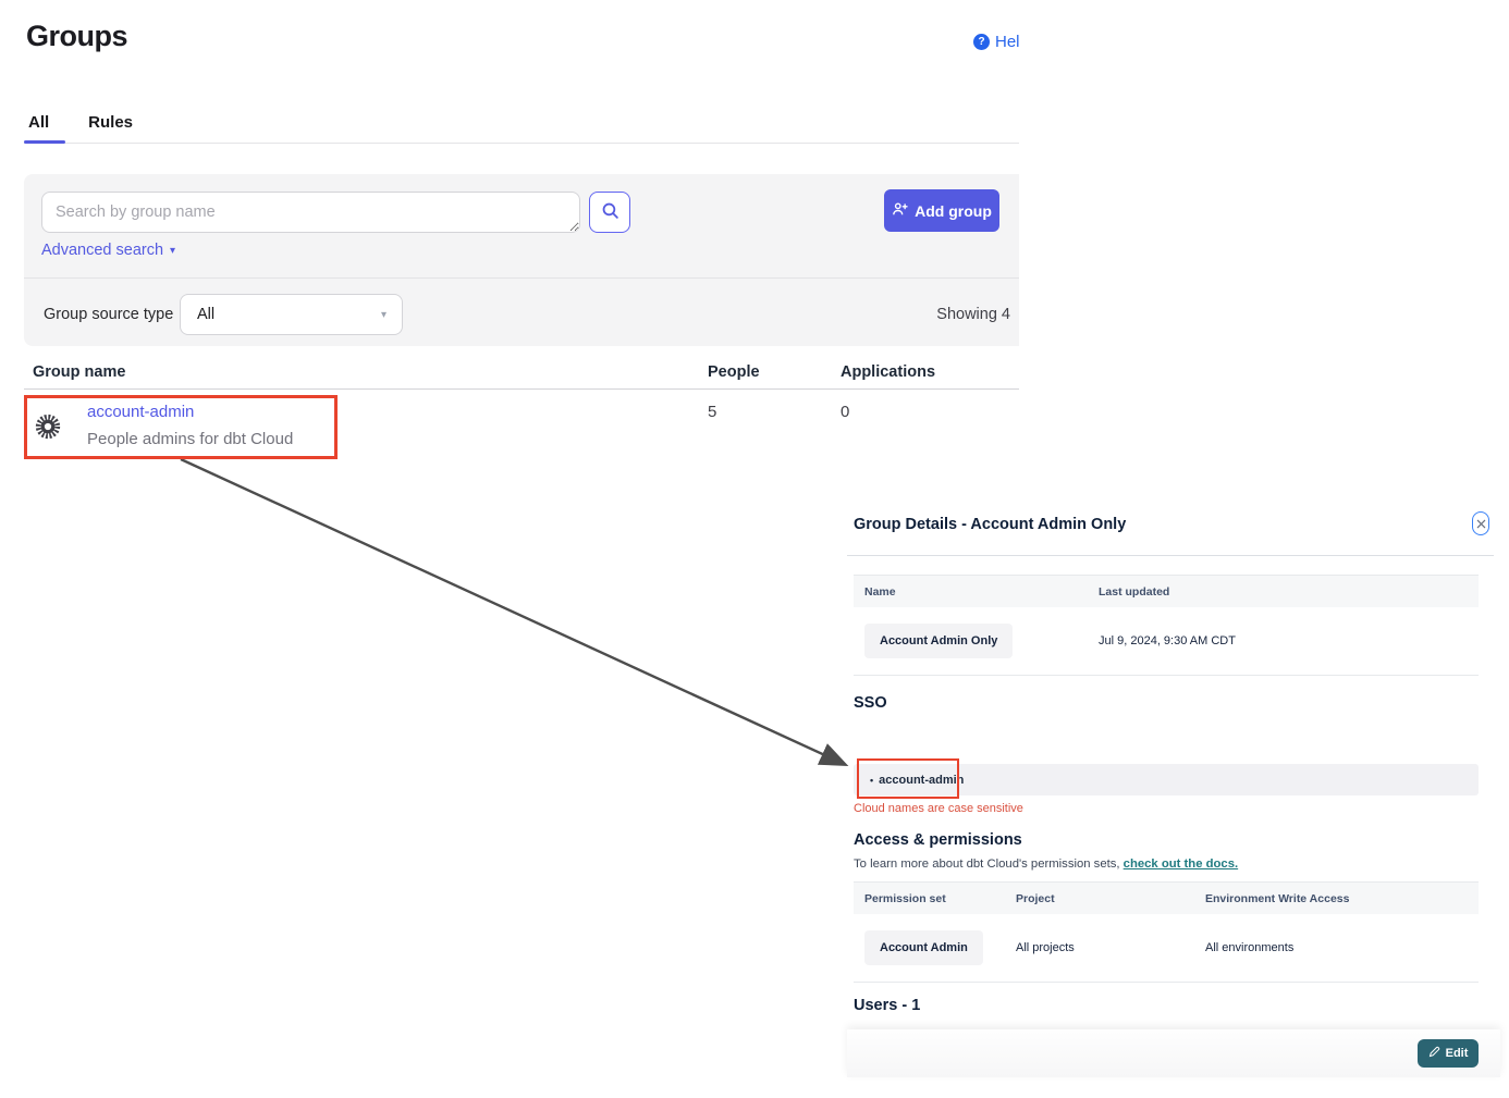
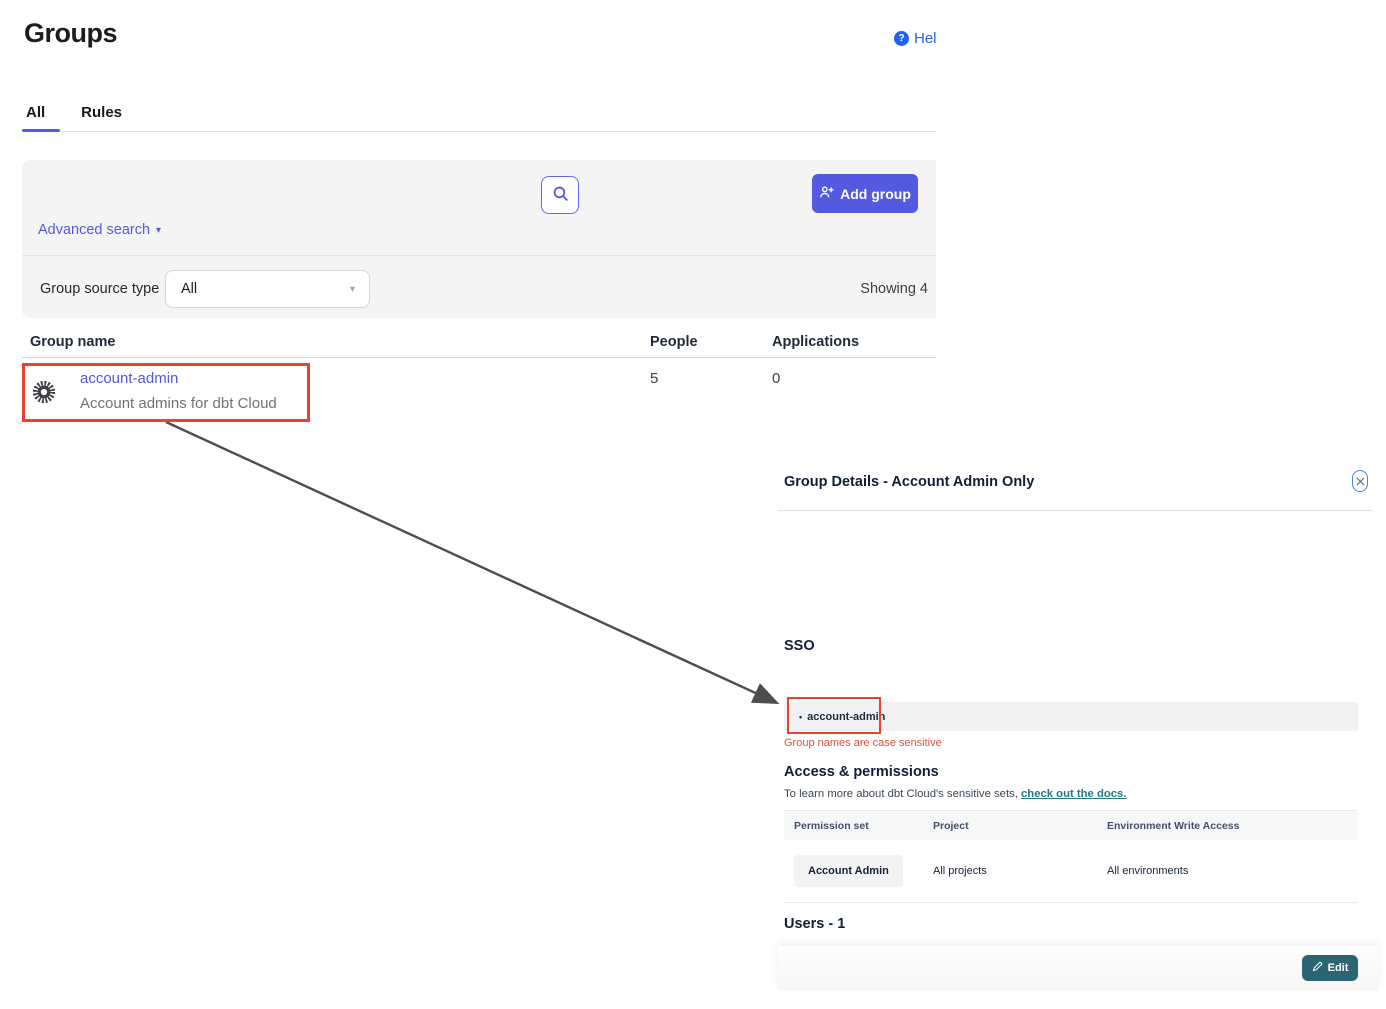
  Groups
  ?
  Hel
  All
  Rules
- Search by group name
  Advanced search
  ▾
  Add group
  Group source type
  All
  ▾
  Showing 4
  Group name
  People
  Applications
  account-admin
- People admins for dbt Cloud
+ Account admins for dbt Cloud
  5
  0
  Group Details - Account Admin Only
- Name
- Last updated
- Account Admin Only
- Jul 9, 2024, 9:30 AM CDT
  SSO
  •
  account-admin
- Cloud names are case sensitive
+ Group names are case sensitive
  Access & permissions
- To learn more about dbt Cloud's permission sets, check out the docs.
+ To learn more about dbt Cloud's sensitive sets, check out the docs.
  Permission set
  Project
  Environment Write Access
  Account Admin
  All projects
  All environments
  Users - 1
  Edit
